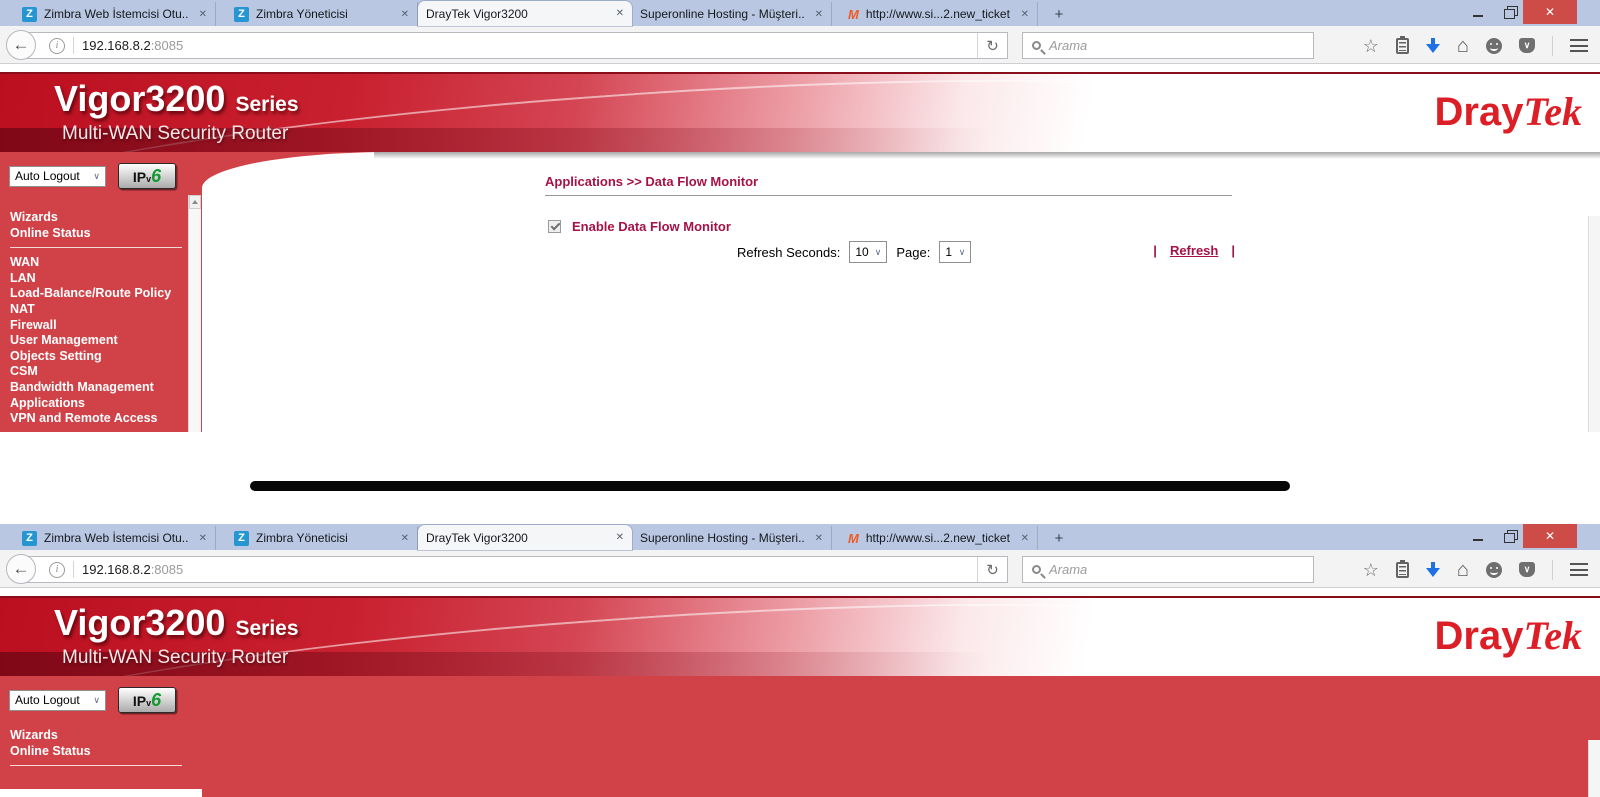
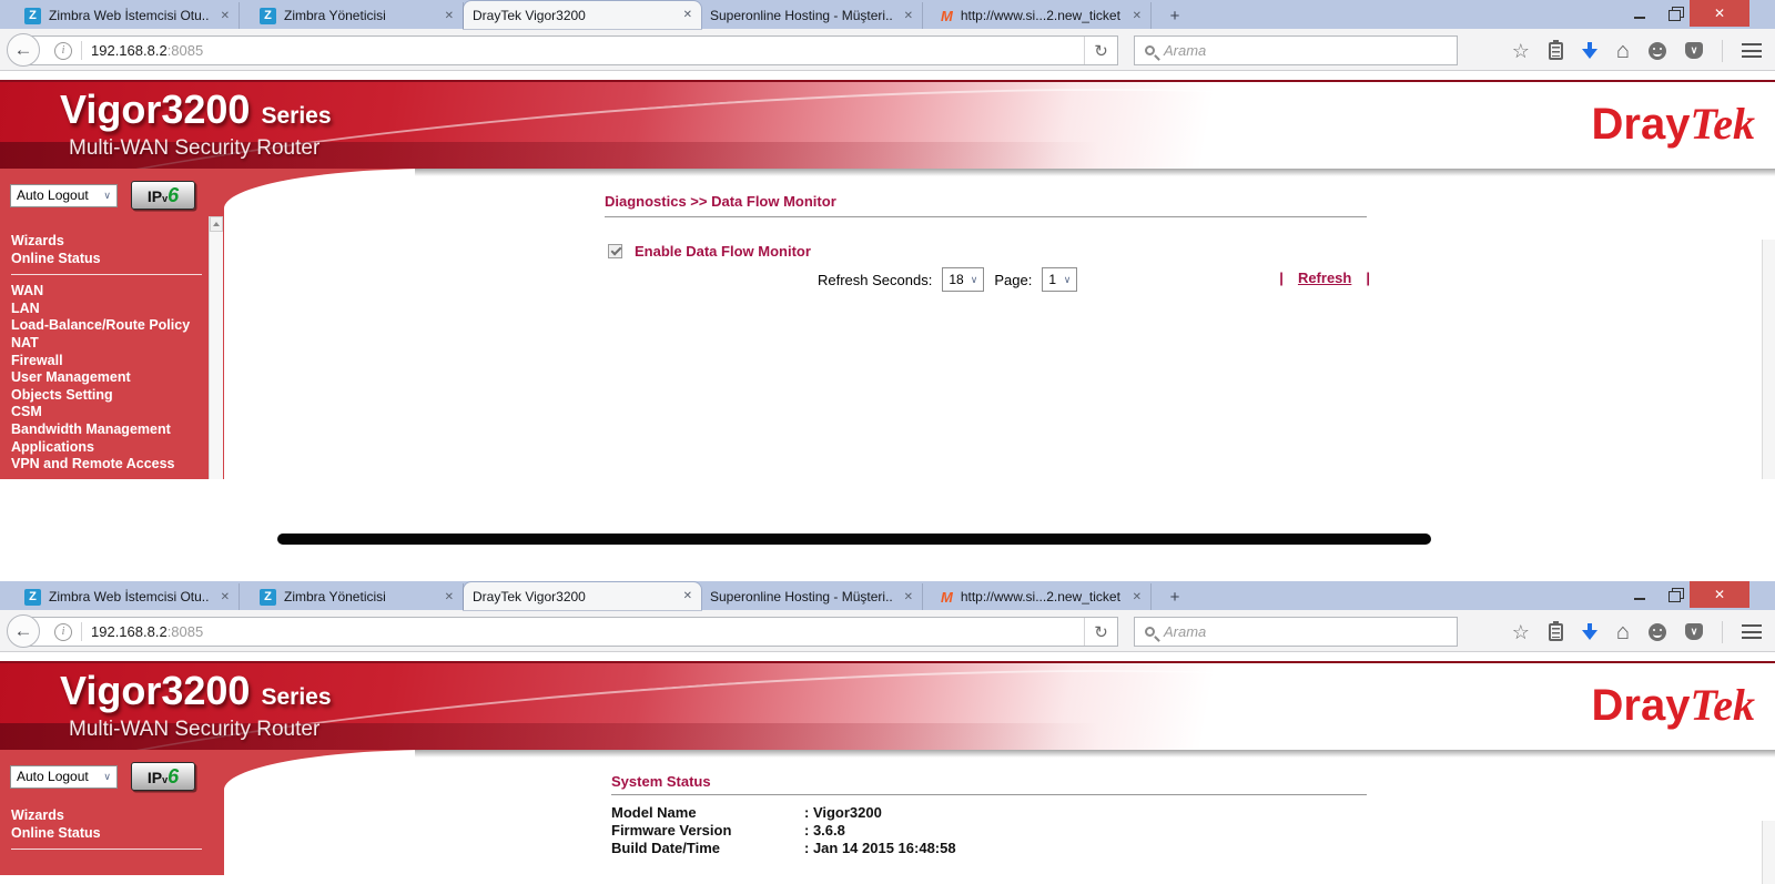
  Z
  Zimbra Web İstemcisi Otu..
  Z
  Zimbra Yöneticisi
  DrayTek Vigor3200
  Superonline Hosting - Müşteri..
  M
  http://www.si...2.new_ticket
  +
  192.168.8.2:8085
  Arama
  Vigor3200 Series
  Multi-WAN Security Router
  DrayTek
- Applications >> Data Flow Monitor
+ Diagnostics >> Data Flow Monitor
  Enable Data Flow Monitor
  Refresh Seconds:
- 10
+ 18
  Page:
  1
  |
  Refresh
  |
  Auto Logout
  IP
  v
  6
  Wizards
  Online Status
  WAN
  LAN
  Load-Balance/Route Policy
  NAT
  Firewall
  User Management
  Objects Setting
  CSM
  Bandwidth Management
  Applications
  VPN and Remote Access
  Z
  Zimbra Web İstemcisi Otu..
  Z
  Zimbra Yöneticisi
  DrayTek Vigor3200
  Superonline Hosting - Müşteri..
  M
  http://www.si...2.new_ticket
  +
  192.168.8.2:8085
  Arama
  Vigor3200 Series
  Multi-WAN Security Router
  DrayTek
+ System Status
+ Model Name
+ : Vigor3200
+ Firmware Version
+ : 3.6.8
+ Build Date/Time
+ : Jan 14 2015 16:48:58
  Auto Logout
  IP
  v
  6
  Wizards
  Online Status
